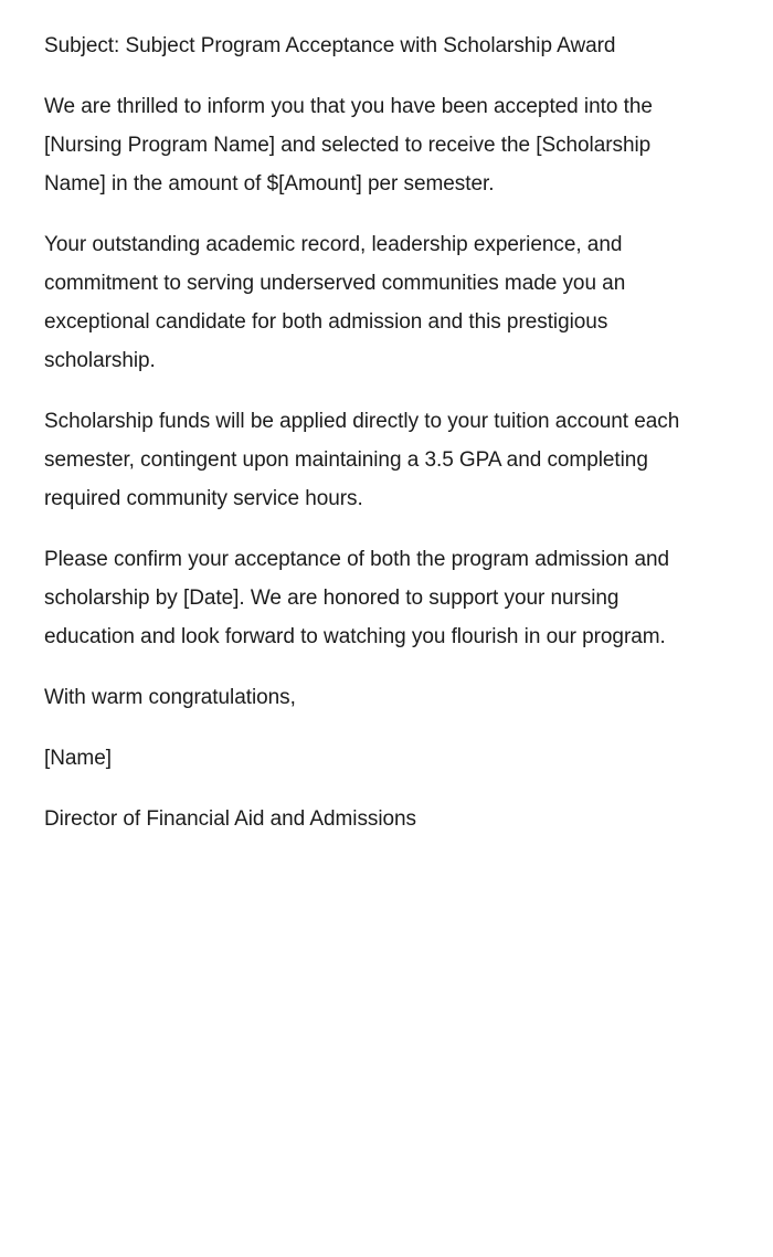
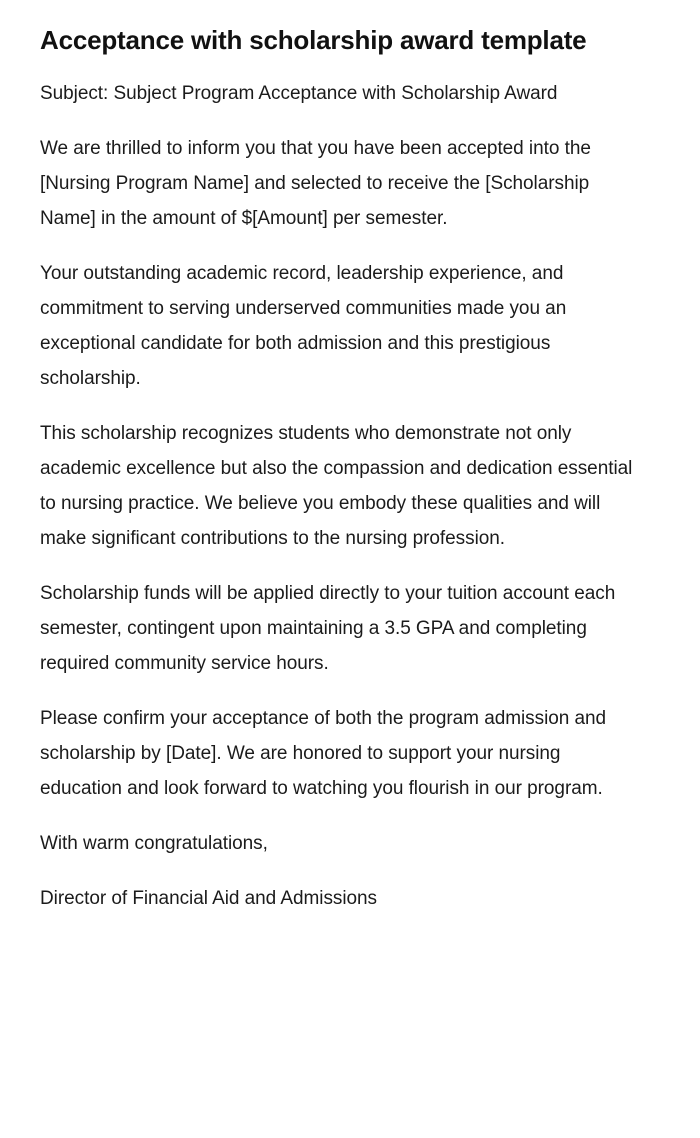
+ Acceptance with scholarship award template
  Subject: Subject Program Acceptance with Scholarship Award
  We are thrilled to inform you that you have been accepted into the [Nursing Program Name] and selected to receive the [Scholarship Name] in the amount of $[Amount] per semester.
  Your outstanding academic record, leadership experience, and commitment to serving underserved communities made you an exceptional candidate for both admission and this prestigious scholarship.
+ This scholarship recognizes students who demonstrate not only academic excellence but also the compassion and dedication essential to nursing practice. We believe you embody these qualities and will make significant contributions to the nursing profession.
  Scholarship funds will be applied directly to your tuition account each semester, contingent upon maintaining a 3.5 GPA and completing required community service hours.
  Please confirm your acceptance of both the program admission and scholarship by [Date]. We are honored to support your nursing education and look forward to watching you flourish in our program.
  With warm congratulations,
- [Name]
  Director of Financial Aid and Admissions
